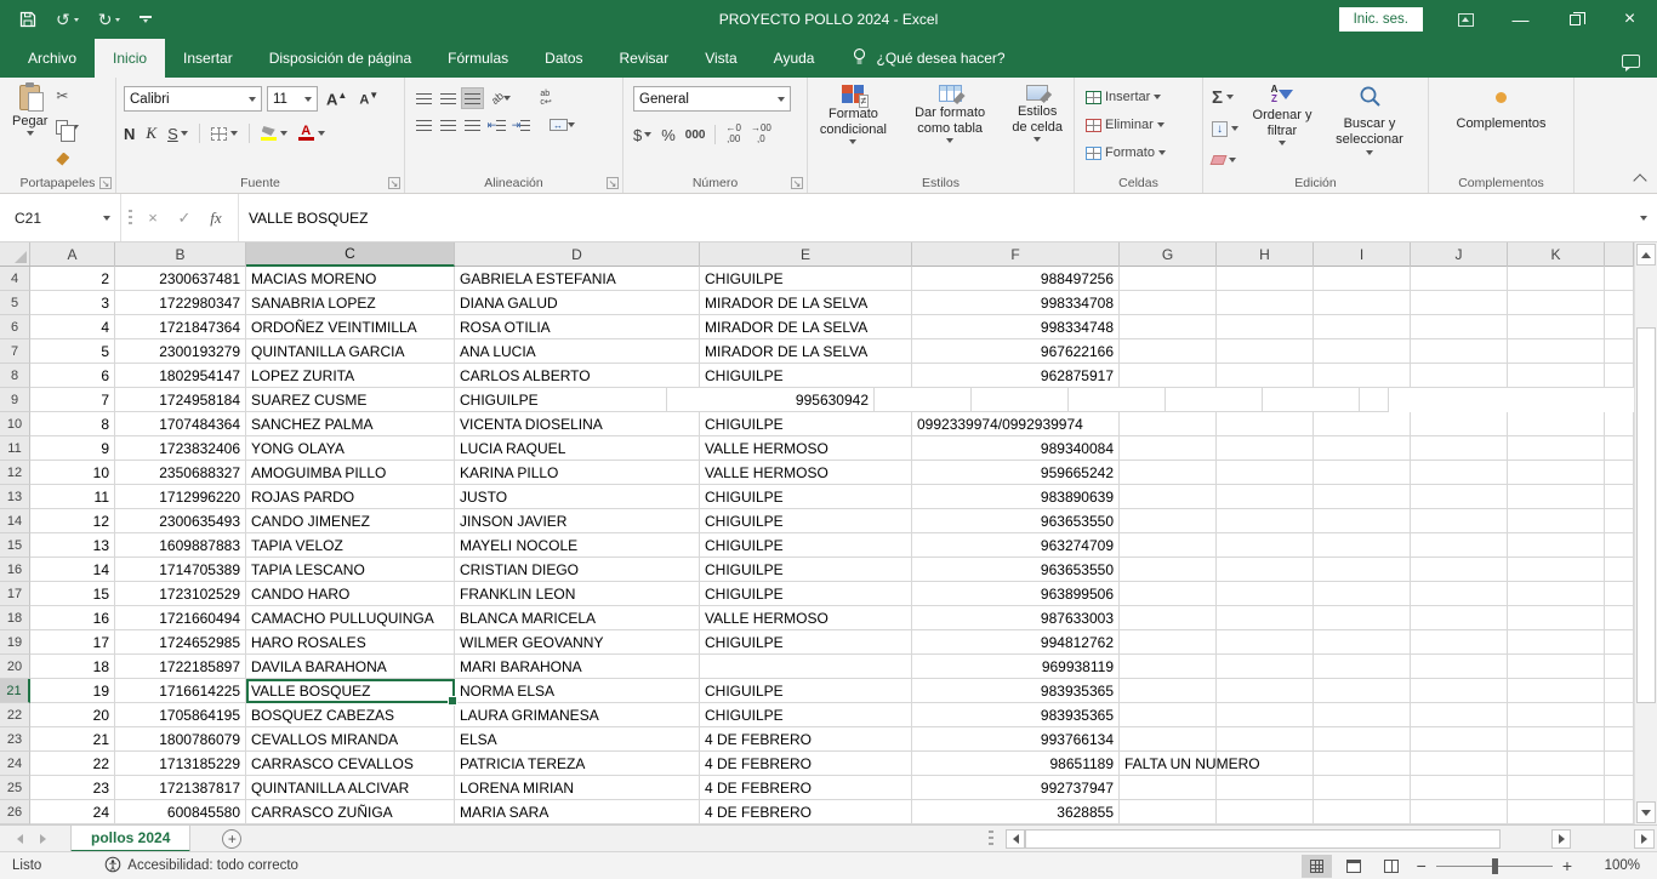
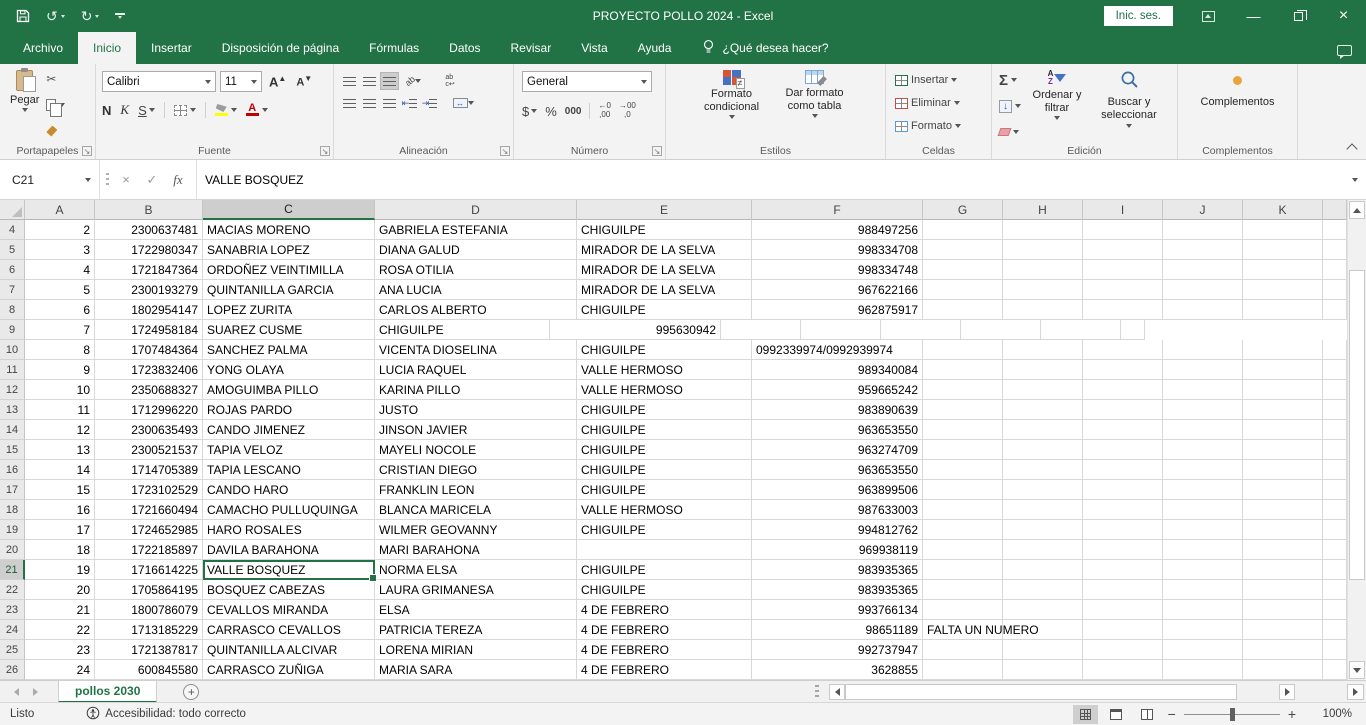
  ↺
  ↻
  PROYECTO POLLO 2024 - Excel
  Inic. ses.
  —
  ×
  Archivo
  Inicio
  Insertar
  Disposición de página
  Fórmulas
  Datos
  Revisar
  Vista
  Ayuda
  ¿Qué desea hacer?
  Pegar
  ✂
  Portapapeles
  ↘
  Calibri
  11
  A▲
  A▼
  N
  K
  S
  A
  Fuente
  ↘
  ⇤
  ⇥
  ↔
  Alineación
  ↘
  General
  $
  %
  000
  ←0
  ,00
  →00
  ,0
  Número
  ↘
  ≠
  Formato condicional
  Dar formato como tabla
- Estilos de celda
  Estilos
  Insertar
  Eliminar
  Formato
  Celdas
  Σ
  ↓
  A
  Z
  Ordenar y filtrar
  Buscar y seleccionar
  Edición
  Complementos
  Complementos
  C21
  ×
  ✓
  fx
  VALLE BOSQUEZ
  A
  B
  C
  D
  E
  F
  G
  H
  I
  J
  K
  4
  2
  2300637481
  MACIAS MORENO
  GABRIELA ESTEFANIA
  CHIGUILPE
  988497256
  5
  3
  1722980347
  SANABRIA LOPEZ
  DIANA GALUD
  MIRADOR DE LA SELVA
  998334708
  6
  4
  1721847364
  ORDOÑEZ VEINTIMILLA
  ROSA OTILIA
  MIRADOR DE LA SELVA
  998334748
  7
  5
  2300193279
  QUINTANILLA GARCIA
  ANA LUCIA
  MIRADOR DE LA SELVA
  967622166
  8
  6
  1802954147
  LOPEZ ZURITA
  CARLOS ALBERTO
  CHIGUILPE
  962875917
  9
  7
  1724958184
  SUAREZ CUSME
  CHIGUILPE
  995630942
  10
  8
  1707484364
  SANCHEZ PALMA
  VICENTA DIOSELINA
  CHIGUILPE
  0992339974/0992939974
  11
  9
  1723832406
  YONG OLAYA
  LUCIA RAQUEL
  VALLE HERMOSO
  989340084
  12
  10
  2350688327
  AMOGUIMBA PILLO
  KARINA PILLO
  VALLE HERMOSO
  959665242
  13
  11
  1712996220
  ROJAS PARDO
  JUSTO
  CHIGUILPE
  983890639
  14
  12
  2300635493
  CANDO JIMENEZ
  JINSON JAVIER
  CHIGUILPE
  963653550
  15
  13
- 1609887883
+ 2300521537
  TAPIA VELOZ
  MAYELI NOCOLE
  CHIGUILPE
  963274709
  16
  14
  1714705389
  TAPIA LESCANO
  CRISTIAN DIEGO
  CHIGUILPE
  963653550
  17
  15
  1723102529
  CANDO HARO
  FRANKLIN LEON
  CHIGUILPE
  963899506
  18
  16
  1721660494
  CAMACHO PULLUQUINGA
  BLANCA MARICELA
  VALLE HERMOSO
  987633003
  19
  17
  1724652985
  HARO ROSALES
  WILMER GEOVANNY
  CHIGUILPE
  994812762
  20
  18
  1722185897
  DAVILA BARAHONA
  MARI BARAHONA
  969938119
  21
  19
  1716614225
  VALLE BOSQUEZ
  NORMA ELSA
  CHIGUILPE
  983935365
  22
  20
  1705864195
  BOSQUEZ CABEZAS
  LAURA GRIMANESA
  CHIGUILPE
  983935365
  23
  21
  1800786079
  CEVALLOS MIRANDA
  ELSA
  4 DE FEBRERO
  993766134
  24
  22
  1713185229
  CARRASCO CEVALLOS
  PATRICIA TEREZA
  4 DE FEBRERO
  98651189
  25
  23
  1721387817
  QUINTANILLA ALCIVAR
  LORENA MIRIAN
  4 DE FEBRERO
  992737947
  26
  24
  600845580
  CARRASCO ZUÑIGA
  MARIA SARA
  4 DE FEBRERO
  3628855
- pollos 2024
+ pollos 2030
  +
  Listo
  Accesibilidad: todo correcto
  −
  +
  100%
